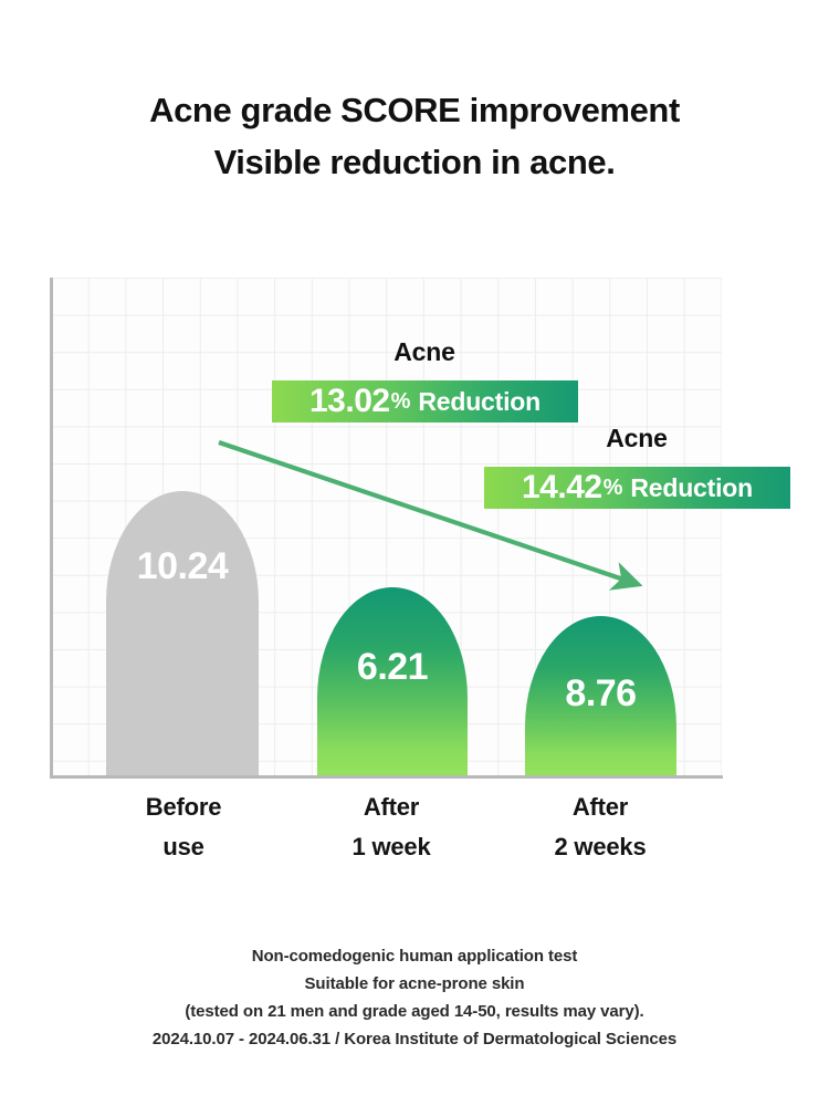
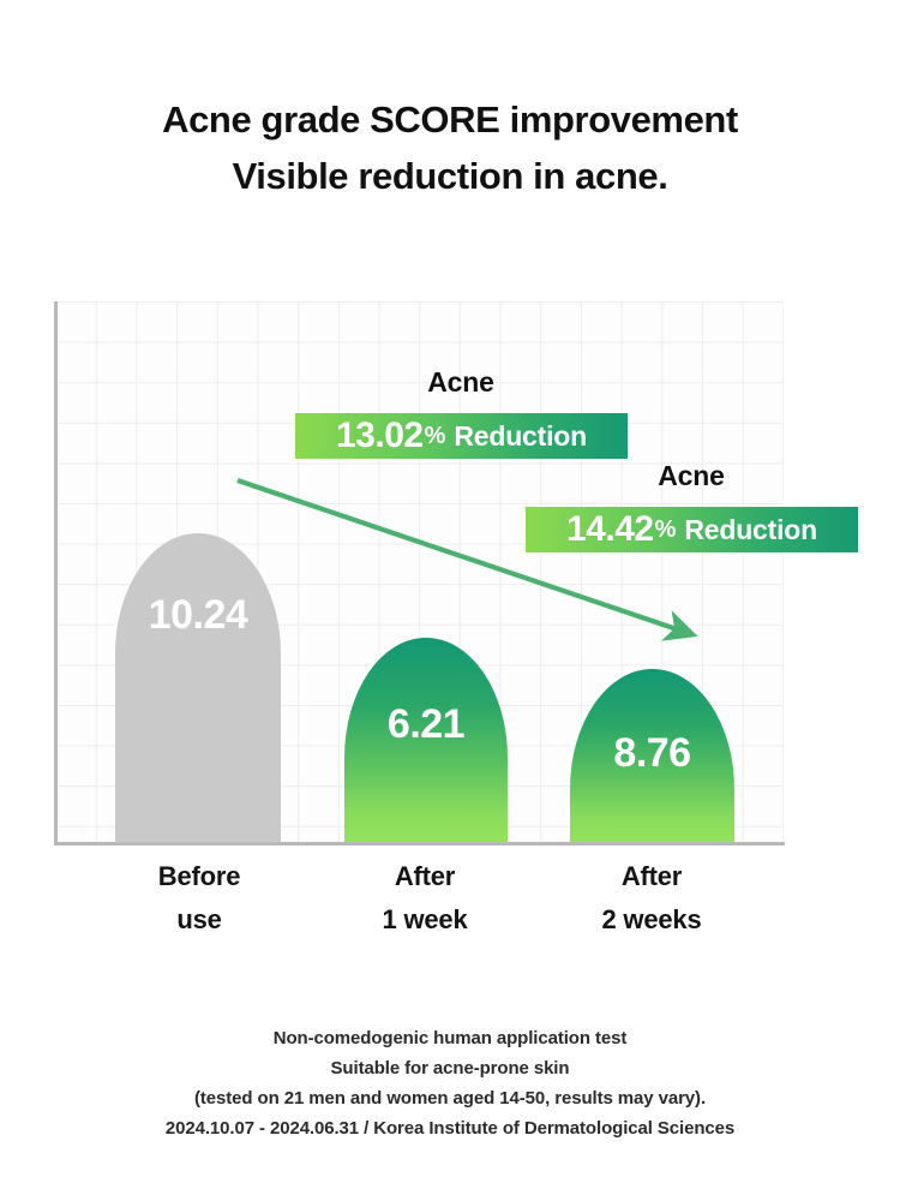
  Acne grade SCORE improvement
  Visible reduction in acne.
  10.24
  6.21
  8.76
  Acne
  13.02
  %
  Reduction
  Acne
  14.42
  %
  Reduction
  Before
  use
  After
  1 week
  After
  2 weeks
  Non-comedogenic human application test
  Suitable for acne-prone skin
- (tested on 21 men and grade aged 14-50, results may vary).
+ (tested on 21 men and women aged 14-50, results may vary).
  2024.10.07 - 2024.06.31 / Korea Institute of Dermatological Sciences
